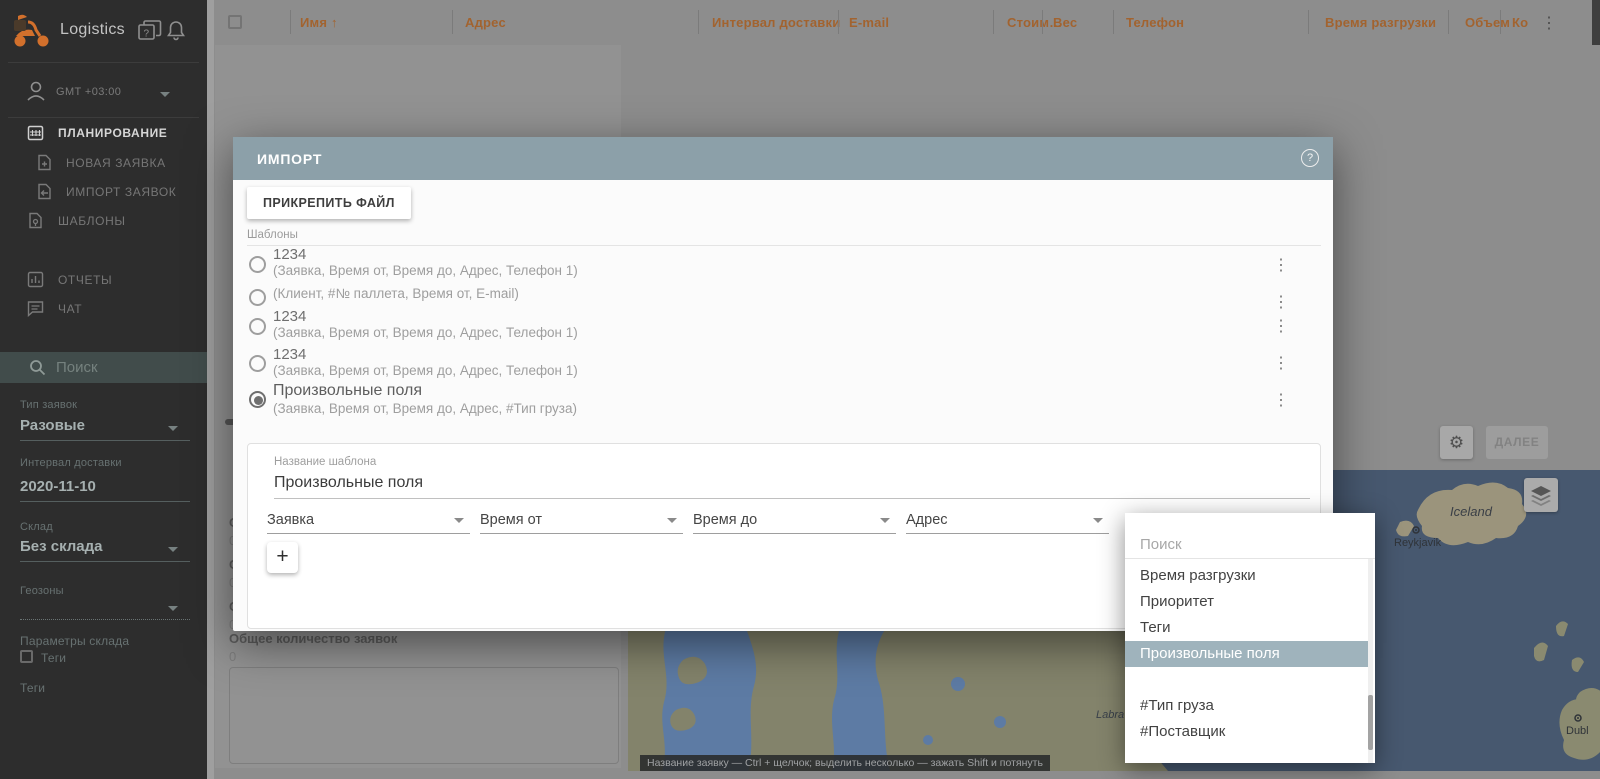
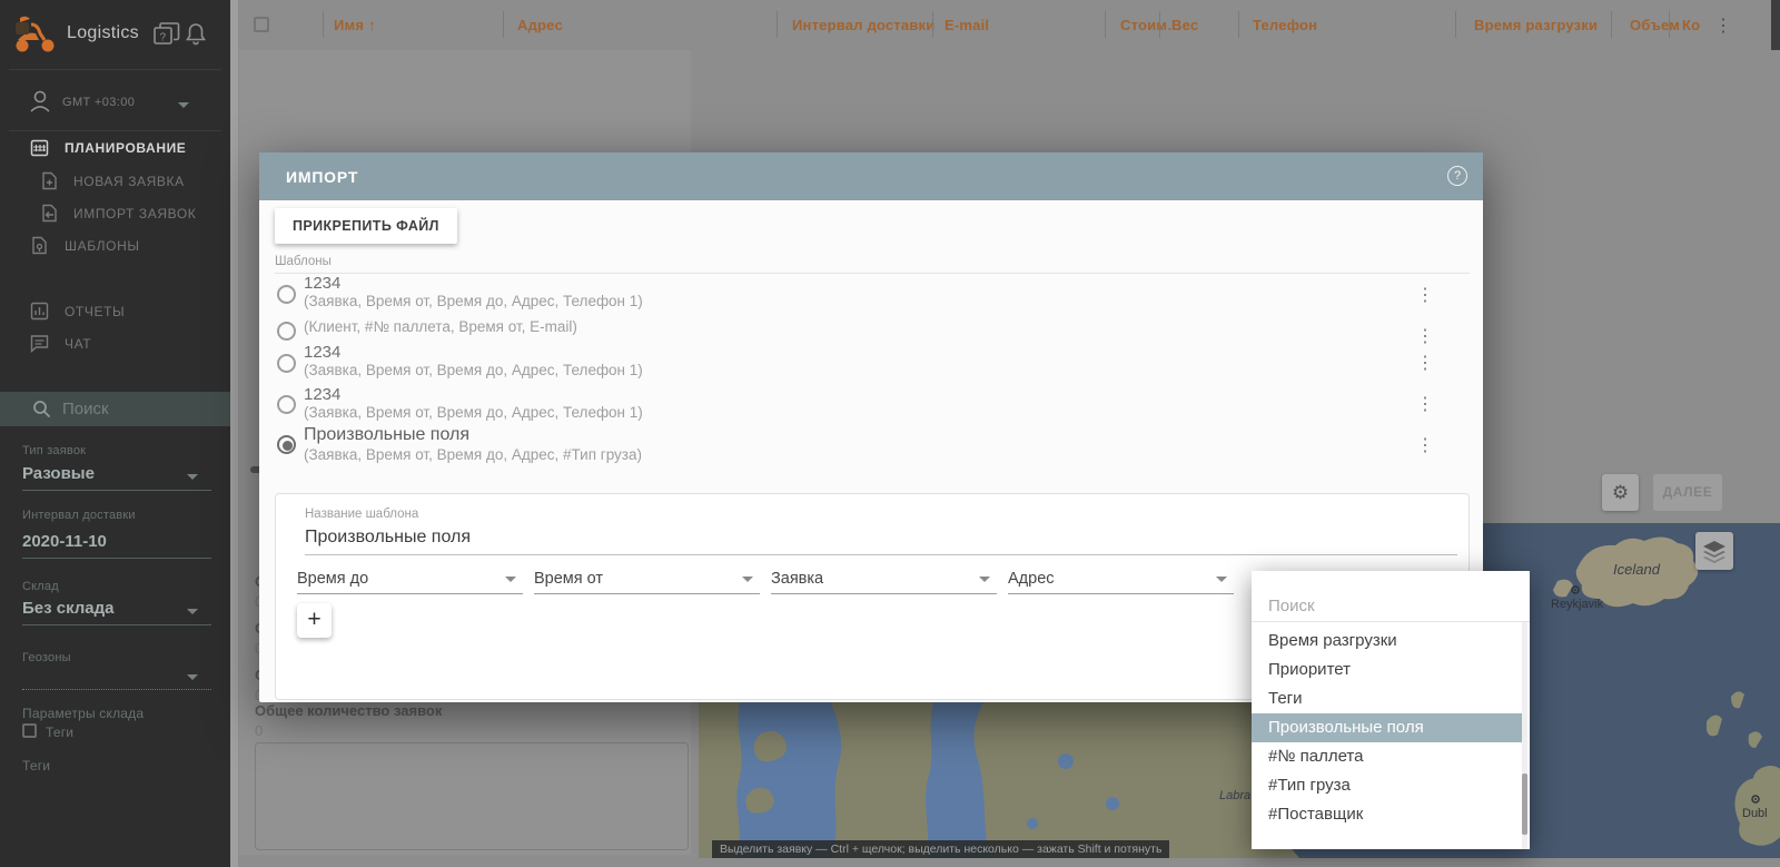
  Имя ↑
  Адрес
  Интервал доставки
  E-mail
  Стоим…
  Вес
  Телефон
  Время разгрузки
  Объем
  Ко
  ⋮
  Общее количество заявок
  0
  ⚙
  ДАЛЕЕ
  Iceland
  Reykjavik
  Labra
  Dubl
- Название заявку — Ctrl + щелчок; выделить несколько — зажать Shift и потянуть
+ Выделить заявку — Ctrl + щелчок; выделить несколько — зажать Shift и потянуть
  Logistics
  ?
  GMT +03:00
  ПЛАНИРОВАНИЕ
  НОВАЯ ЗАЯВКА
  ИМПОРТ ЗАЯВОК
  ШАБЛОНЫ
  ОТЧЕТЫ
  ЧАТ
  Поиск
  Тип заявок
  Разовые
  Интервал доставки
  2020-11-10
  Склад
  Без склада
  Геозоны
  Параметры склада
  Теги
  Теги
  ИМПОРТ
  ?
  ПРИКРЕПИТЬ ФАЙЛ
  Шаблоны
  1234
  (Заявка, Время от, Время до, Адрес, Телефон 1)
  ⋮
  (Клиент, #№ паллета, Время от, E-mail)
  ⋮
  1234
  (Заявка, Время от, Время до, Адрес, Телефон 1)
  ⋮
  1234
  (Заявка, Время от, Время до, Адрес, Телефон 1)
  ⋮
  Произвольные поля
  (Заявка, Время от, Время до, Адрес, #Тип груза)
  ⋮
  Название шаблона
  Произвольные поля
- Заявка
+ Время до
  Время от
- Время до
+ Заявка
  Адрес
  +
  Поиск
  Время разгрузки
  Приоритет
  Теги
  Произвольные поля
+ #№ паллета
  #Тип груза
  #Поставщик
